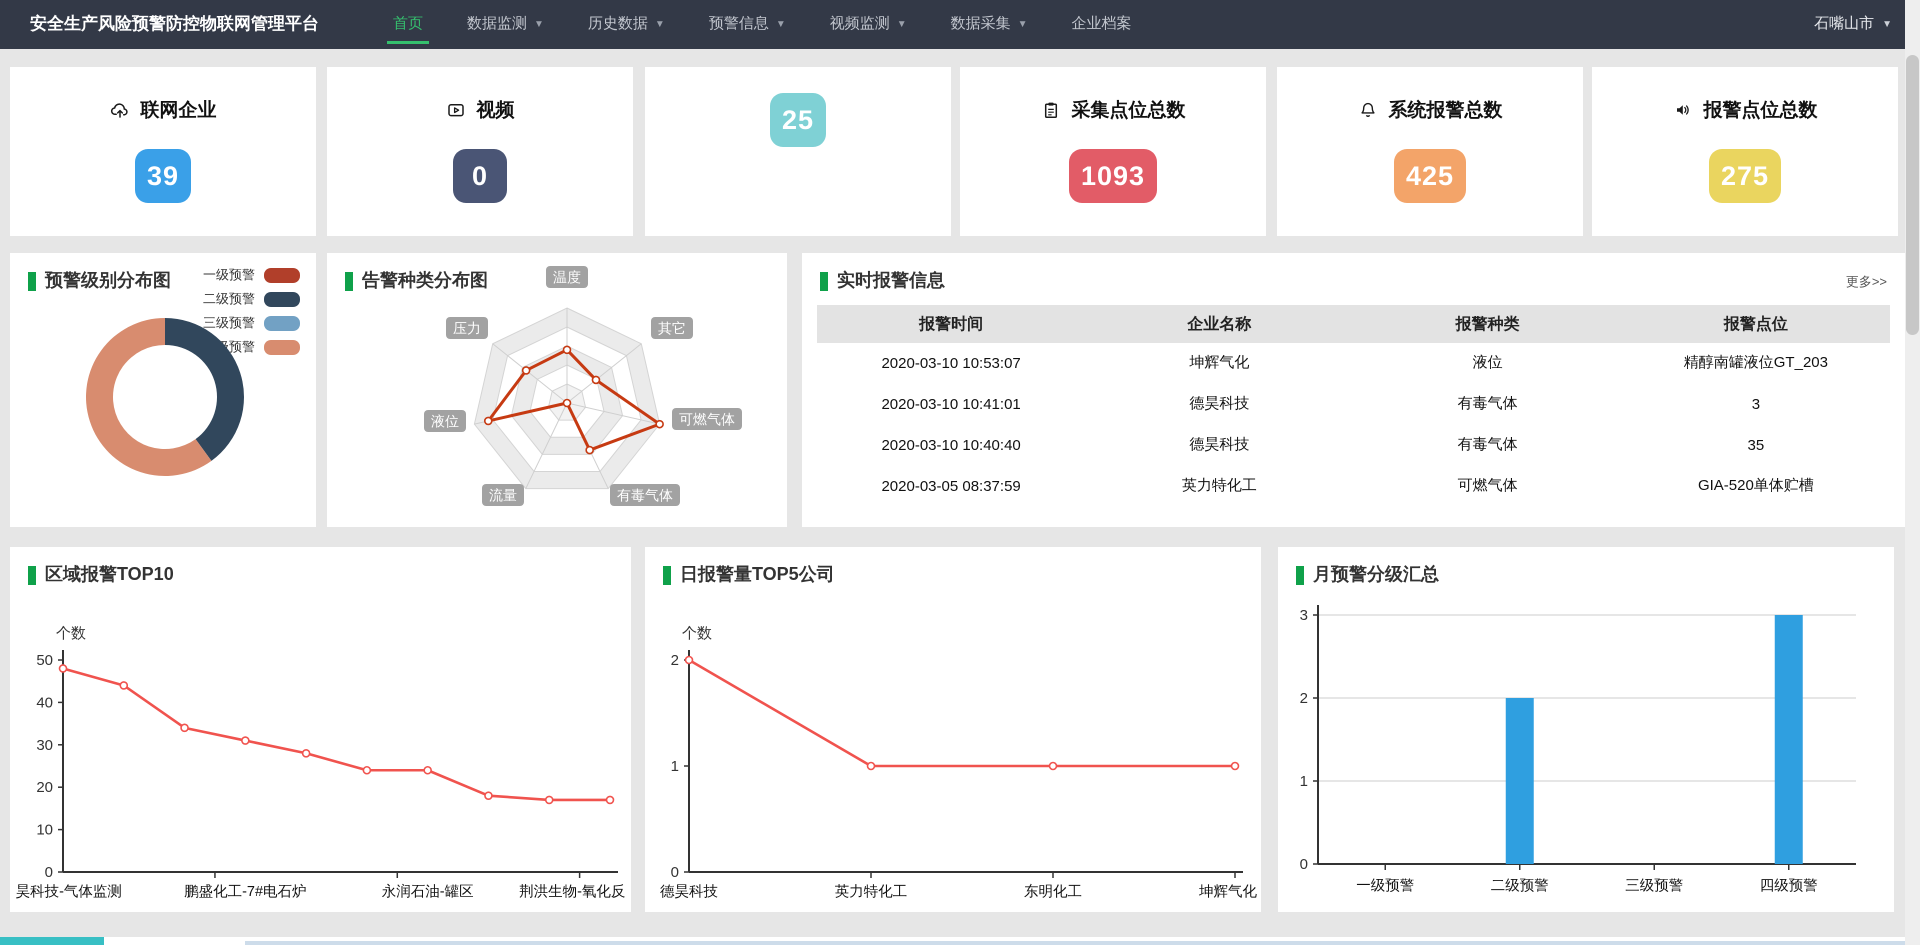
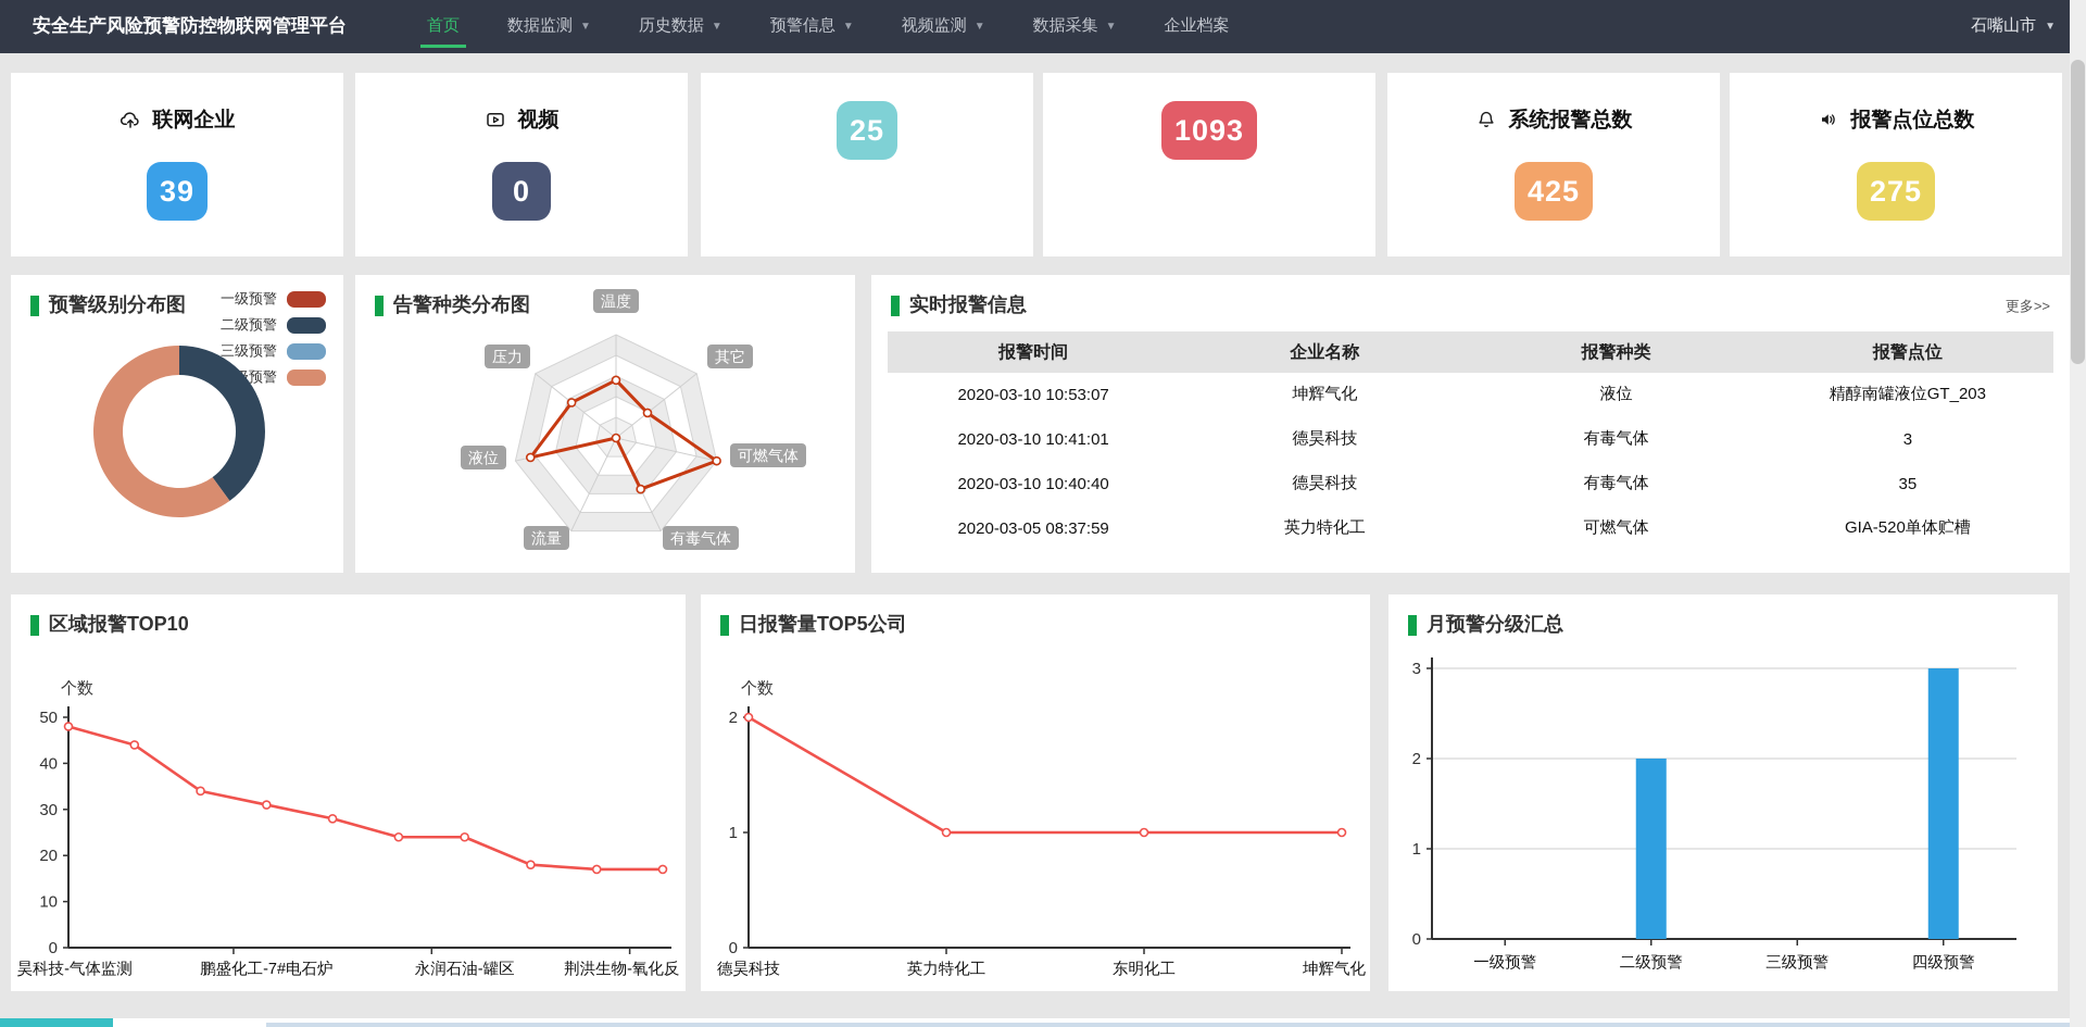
  安全生产风险预警防控物联网管理平台
  首页
  数据监测
  ▼
  历史数据
  ▼
  预警信息
  ▼
  视频监测
  ▼
  数据采集
  ▼
  企业档案
  石嘴山市
  ▼
  联网企业
  39
  视频
  0
  25
- 采集点位总数
  1093
  系统报警总数
  425
  报警点位总数
  275
  预警级别分布图
  一级预警
  二级预警
  三级预警
  告警种类分布图
  温度
  其它
  可燃气体
  有毒气体
  流量
  液位
  压力
  实时报警信息
  更多>>
  报警时间
  企业名称
  报警种类
  报警点位
  2020-03-10 10:53:07
  坤辉气化
  液位
  精醇南罐液位GT_203
  2020-03-10 10:41:01
  德昊科技
  有毒气体
  3
  2020-03-10 10:40:40
  德昊科技
  有毒气体
  35
  2020-03-05 08:37:59
  英力特化工
  可燃气体
  GIA-520单体贮槽
  区域报警TOP10
  个数
  0
  10
  20
  30
  40
  50
  昊科技-气体监测
  鹏盛化工-7#电石炉
  永润石油-罐区
  荆洪生物-氧化反
  日报警量TOP5公司
  个数
  0
  1
  2
  德昊科技
  英力特化工
  东明化工
  坤辉气化
  月预警分级汇总
  0
  1
  2
  3
  一级预警
  二级预警
  三级预警
  四级预警
